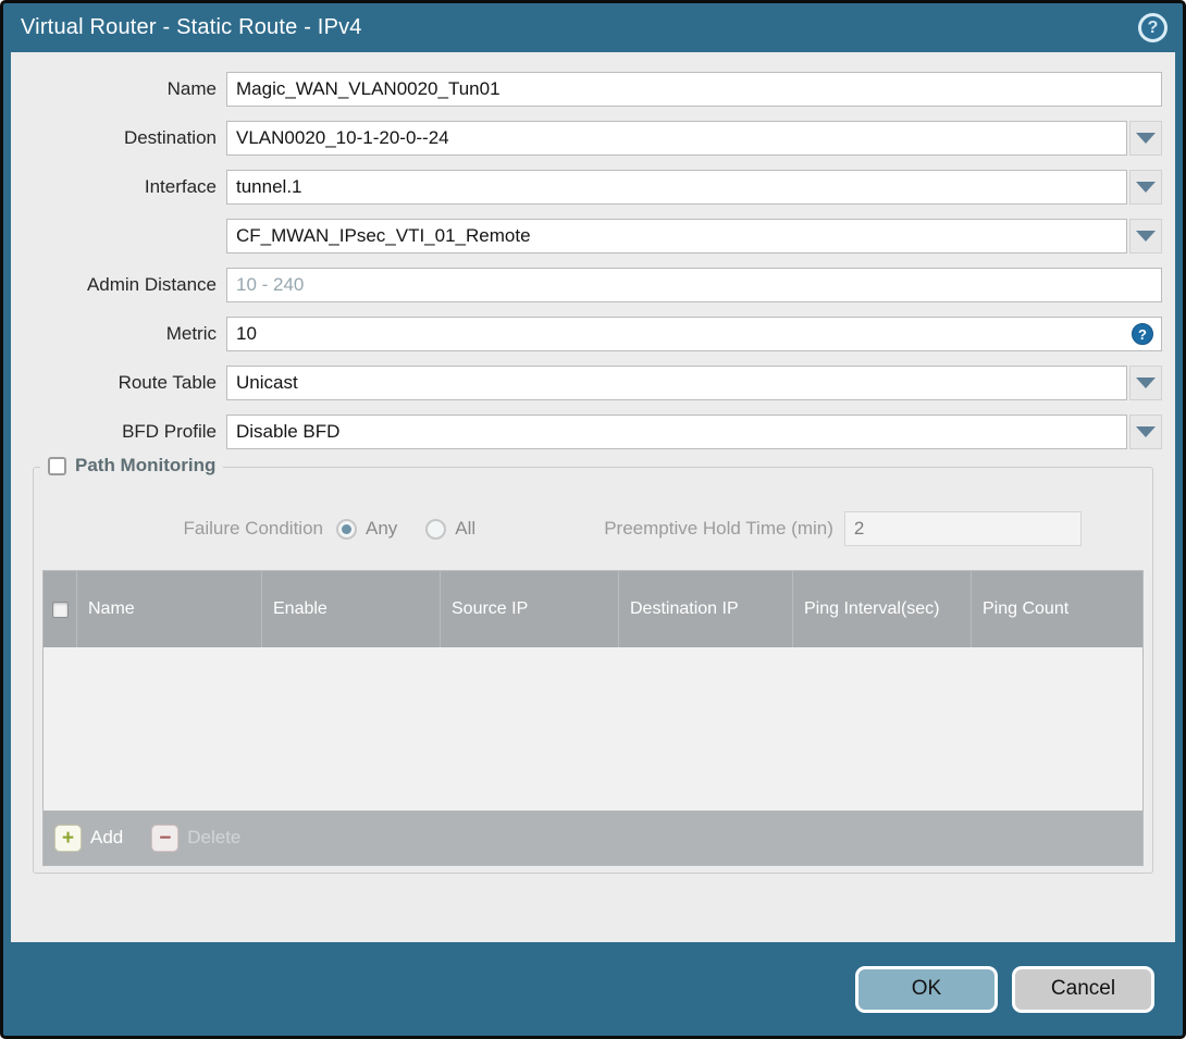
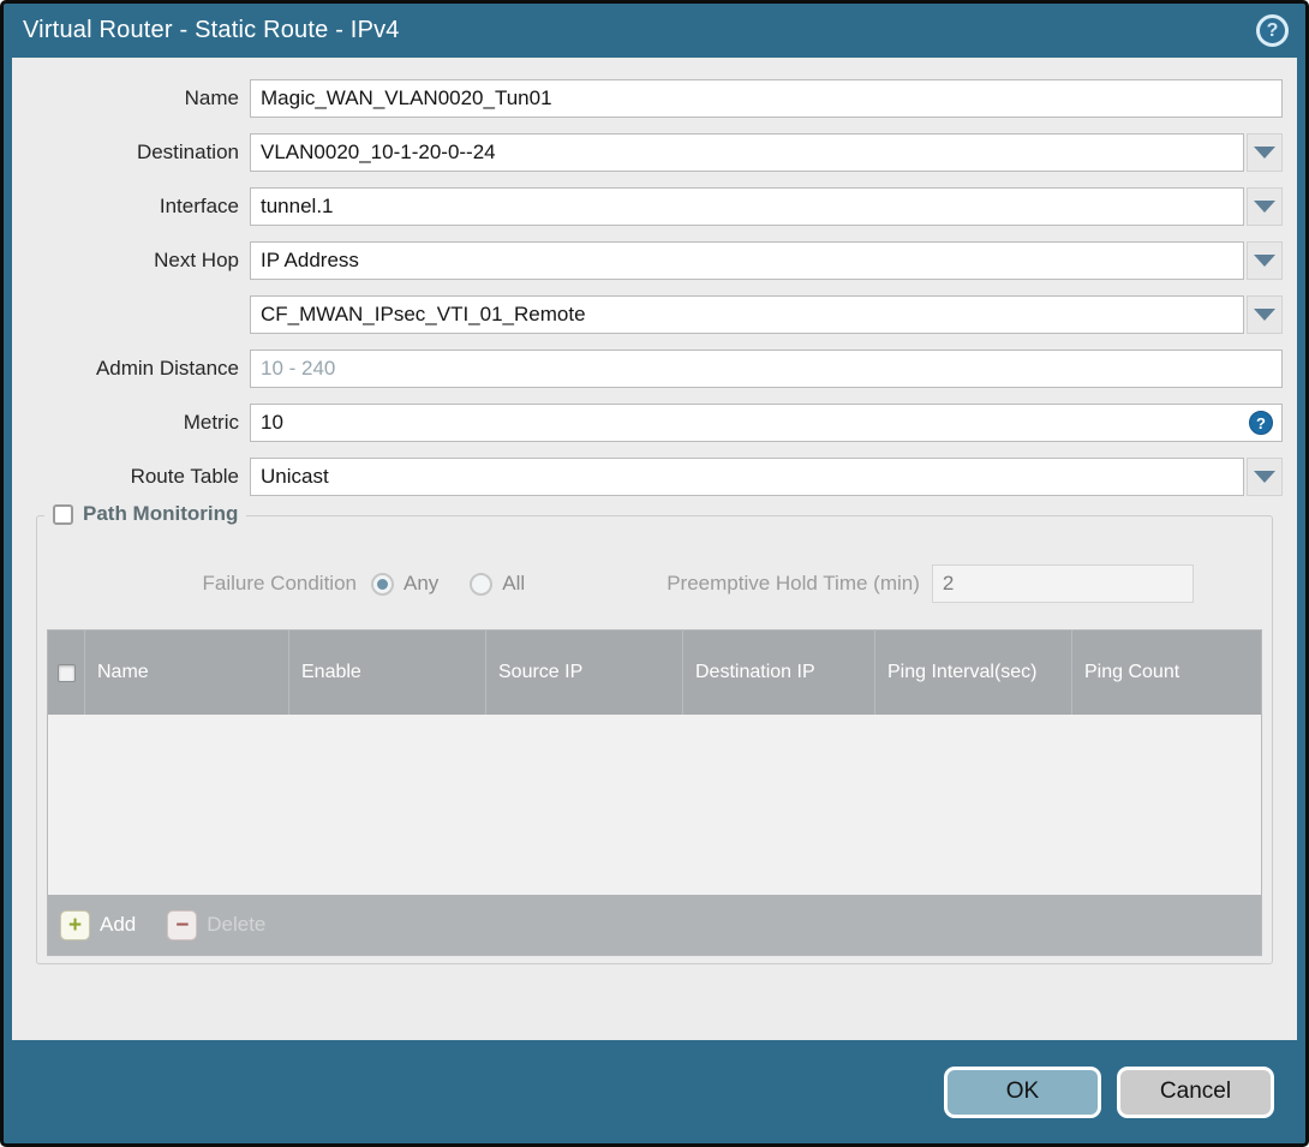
  Virtual Router - Static Route - IPv4
  ?
  Name
  Magic_WAN_VLAN0020_Tun01
  Destination
  VLAN0020_10-1-20-0--24
  Interface
  tunnel.1
+ Next Hop
+ IP Address
  CF_MWAN_IPsec_VTI_01_Remote
  Admin Distance
  10 - 240
  Metric
  10
  ?
  Route Table
  Unicast
- BFD Profile
- Disable BFD
  Path Monitoring
  Failure Condition
  Any
  All
  Preemptive Hold Time (min)
  2
  Name
  Enable
  Source IP
  Destination IP
  Ping Interval(sec)
  Ping Count
  +
  Add
  −
  Delete
  OK
  Cancel
